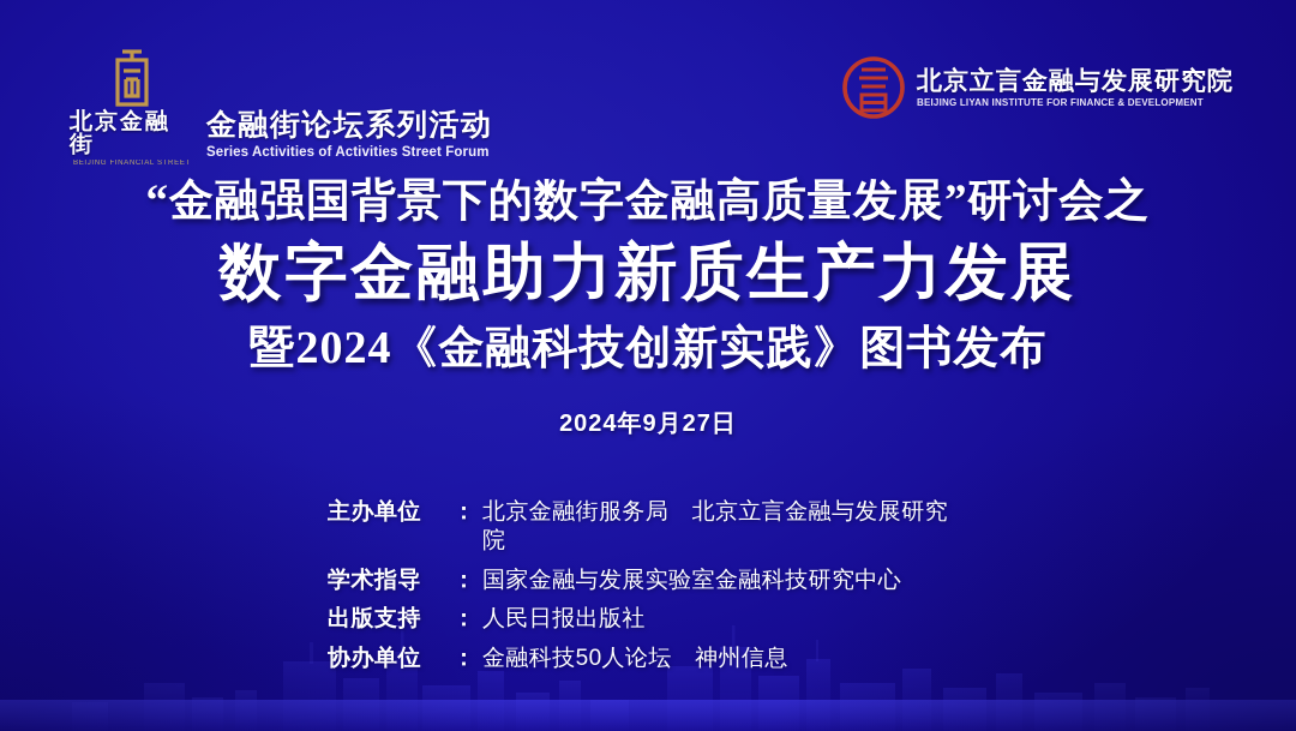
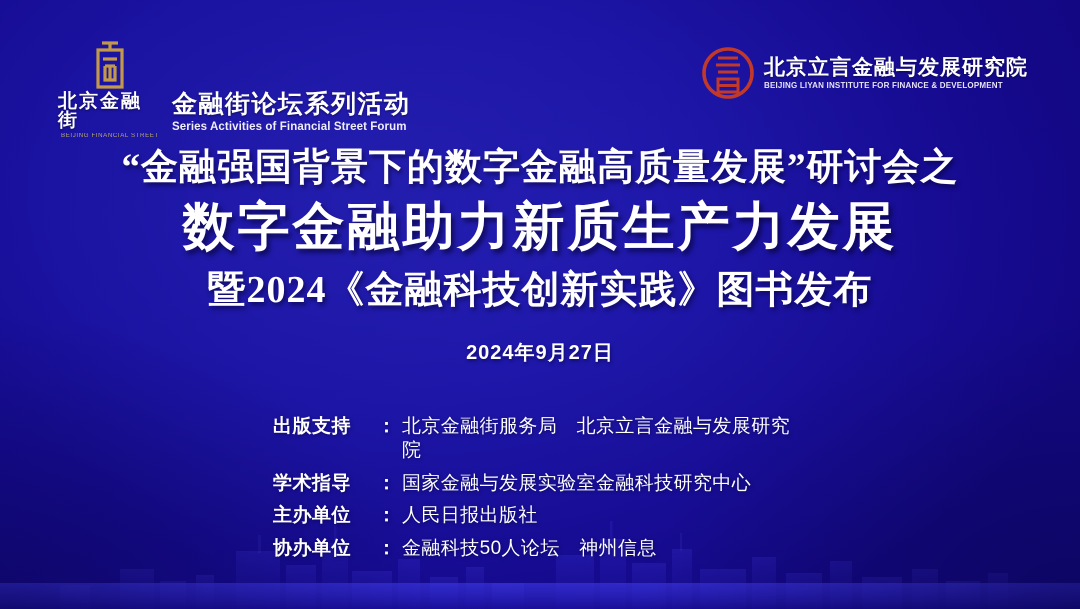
  北京金融街
  金融街论坛系列活动
- Series Activities of Activities Street Forum
+ Series Activities of Financial Street Forum
  北京立言金融与发展研究院
  BEIJING LIYAN INSTITUTE FOR FINANCE & DEVELOPMENT
  “金融强国背景下的数字金融高质量发展”研讨会之
  数字金融助力新质生产力发展
  暨2024《金融科技创新实践》图书发布
  2024年9月27日
- 主办单位
+ 出版支持
  ：
  北京金融街服务局 北京立言金融与发展研究院
  学术指导
  ：
  国家金融与发展实验室金融科技研究中心
- 出版支持
+ 主办单位
  ：
  人民日报出版社
  协办单位
  ：
  金融科技50人论坛 神州信息
